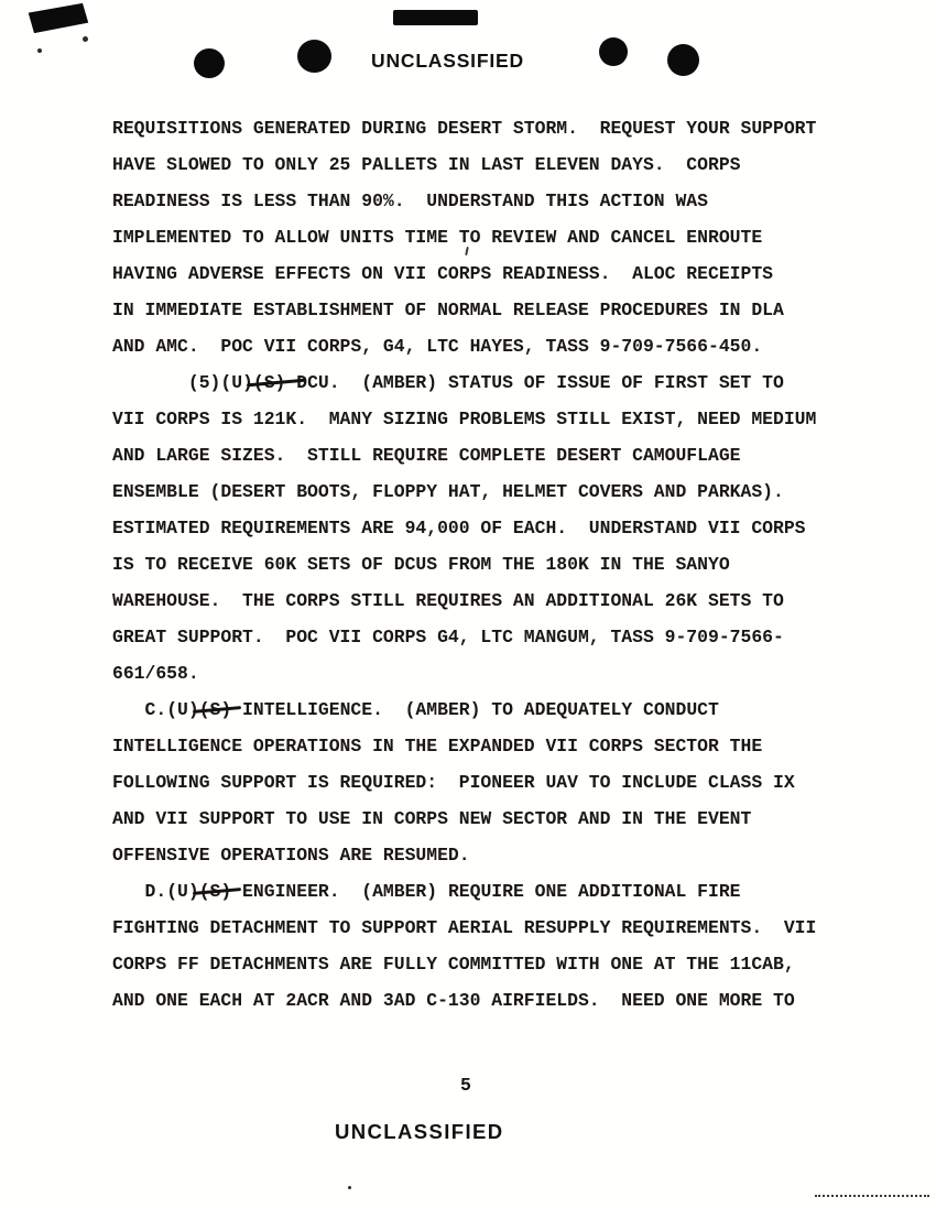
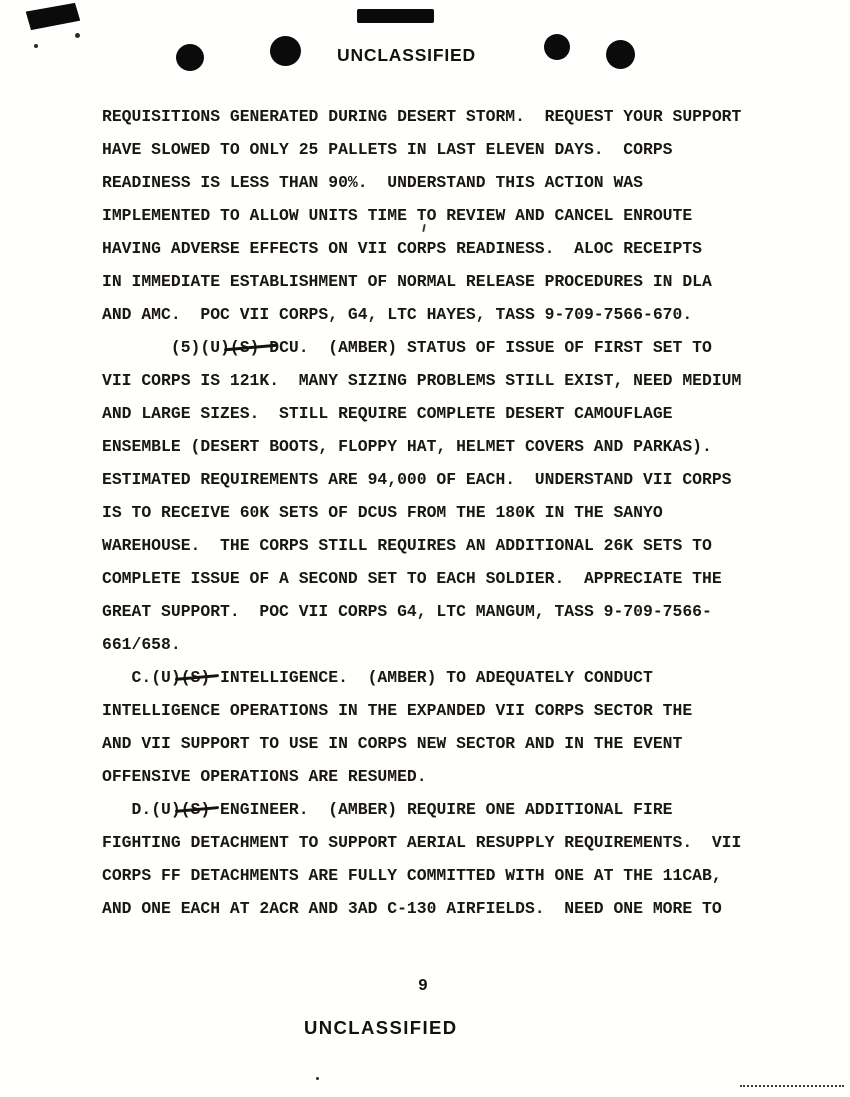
  UNCLASSIFIED
  REQUISITIONS GENERATED DURING DESERT STORM. REQUEST YOUR SUPPORT
  HAVE SLOWED TO ONLY 25 PALLETS IN LAST ELEVEN DAYS. CORPS
  READINESS IS LESS THAN 90%. UNDERSTAND THIS ACTION WAS
  IMPLEMENTED TO ALLOW UNITS TIME TO REVIEW AND CANCEL ENROUTE
  HAVING ADVERSE EFFECTS ON VII CORPS READINESS. ALOC RECEIPTS
  IN IMMEDIATE ESTABLISHMENT OF NORMAL RELEASE PROCEDURES IN DLA
- AND AMC. POC VII CORPS, G4, LTC HAYES, TASS 9-709-7566-450.
+ AND AMC. POC VII CORPS, G4, LTC HAYES, TASS 9-709-7566-670.
  (5)(U (S) DCU. (AMBER) STATUS OF ISSUE OF FIRST SET TO
  VII CORPS IS 121K. MANY SIZING PROBLEMS STILL EXIST, NEED MEDIUM
  AND LARGE SIZES. STILL REQUIRE COMPLETE DESERT CAMOUFLAGE
  ENSEMBLE (DESERT BOOTS, FLOPPY HAT, HELMET COVERS AND PARKAS).
  ESTIMATED REQUIREMENTS ARE 94,000 OF EACH. UNDERSTAND VII CORPS
  IS TO RECEIVE 60K SETS OF DCUS FROM THE 180K IN THE SANYO
  WAREHOUSE. THE CORPS STILL REQUIRES AN ADDITIONAL 26K SETS TO
+ COMPLETE ISSUE OF A SECOND SET TO EACH SOLDIER. APPRECIATE THE
  GREAT SUPPORT. POC VII CORPS G4, LTC MANGUM, TASS 9-709-7566-
  661/658.
  C.(U (S) INTELLIGENCE. (AMBER) TO ADEQUATELY CONDUCT
  INTELLIGENCE OPERATIONS IN THE EXPANDED VII CORPS SECTOR THE
- FOLLOWING SUPPORT IS REQUIRED: PIONEER UAV TO INCLUDE CLASS IX
  AND VII SUPPORT TO USE IN CORPS NEW SECTOR AND IN THE EVENT
  OFFENSIVE OPERATIONS ARE RESUMED.
  D.(U (S) ENGINEER. (AMBER) REQUIRE ONE ADDITIONAL FIRE
  FIGHTING DETACHMENT TO SUPPORT AERIAL RESUPPLY REQUIREMENTS. VII
  CORPS FF DETACHMENTS ARE FULLY COMMITTED WITH ONE AT THE 11CAB,
  AND ONE EACH AT 2ACR AND 3AD C-130 AIRFIELDS. NEED ONE MORE TO
- 5
+ 9
  UNCLASSIFIED
